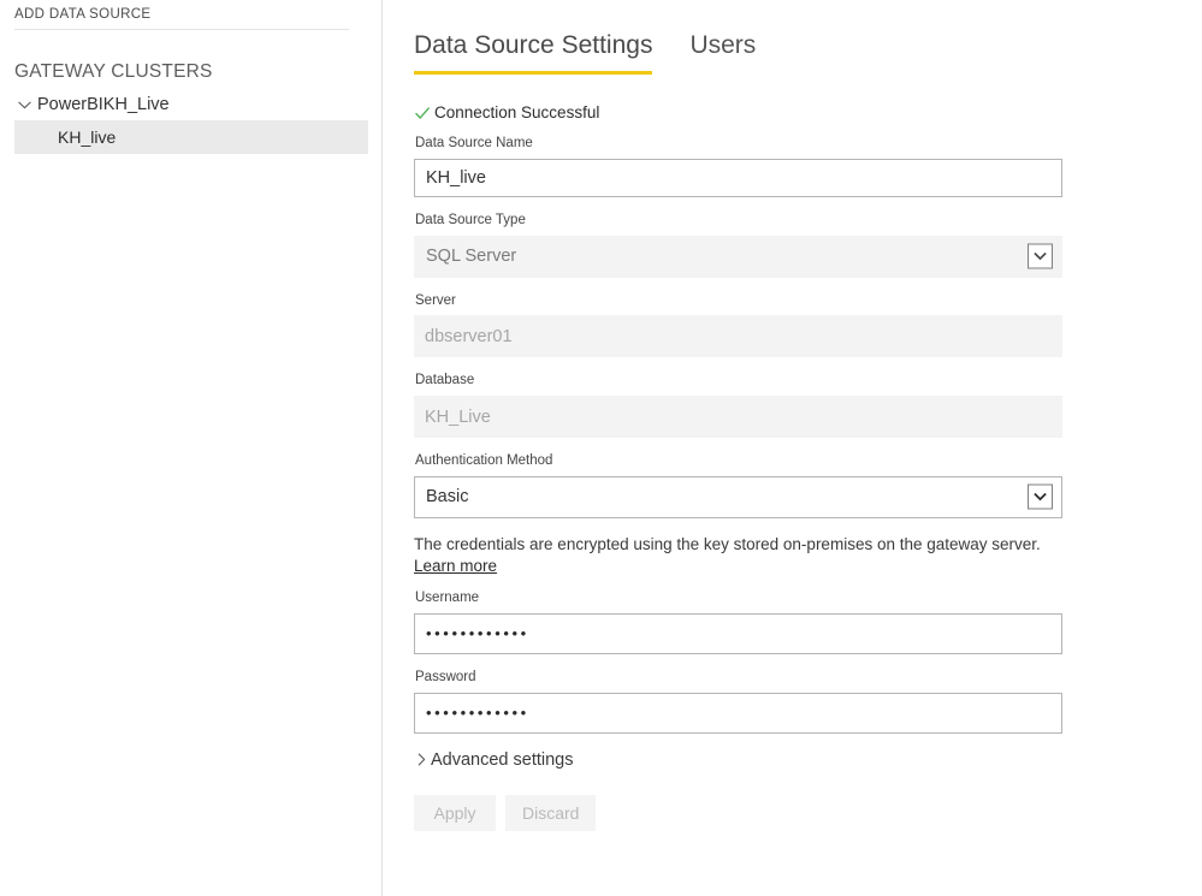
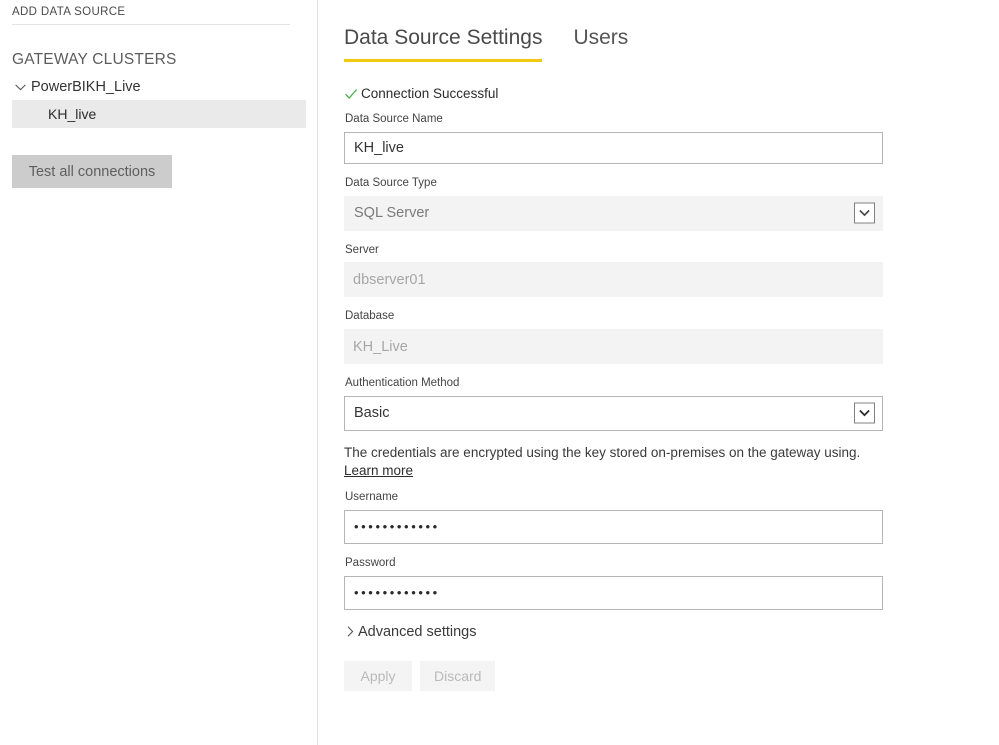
  ADD DATA SOURCE
  GATEWAY CLUSTERS
  PowerBIKH_Live
  KH_live
+ Test all connections
  Data Source Settings
  Users
  Connection Successful
  Data Source Name
  KH_live
  Data Source Type
  SQL Server
  Server
  dbserver01
  Database
  KH_Live
  Authentication Method
  Basic
- The credentials are encrypted using the key stored on-premises on the gateway server. Learn more
+ The credentials are encrypted using the key stored on-premises on the gateway using. Learn more
  Username
  ••••••••••••
  Password
  ••••••••••••
  Advanced settings
  Apply
  Discard
